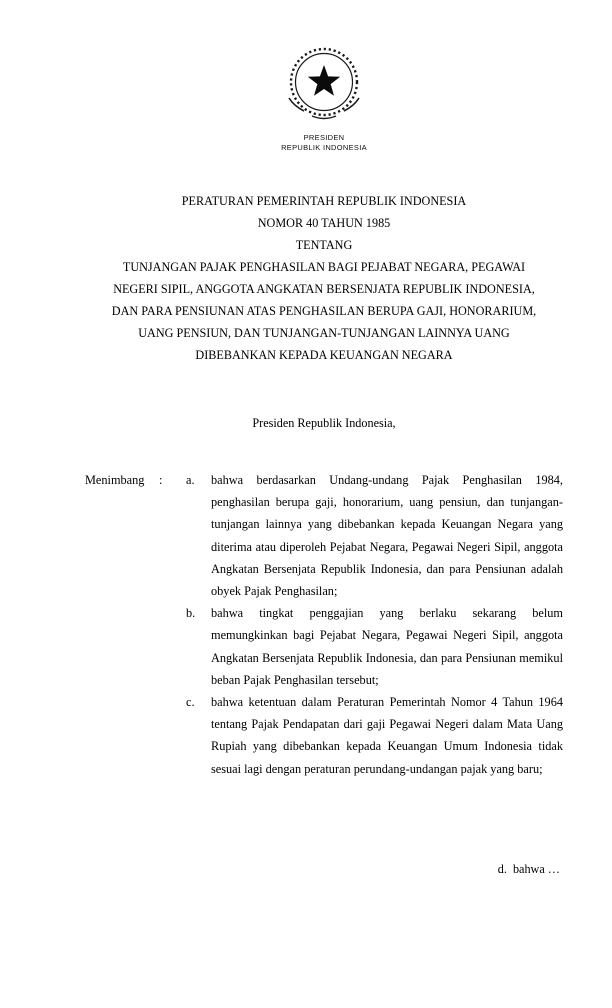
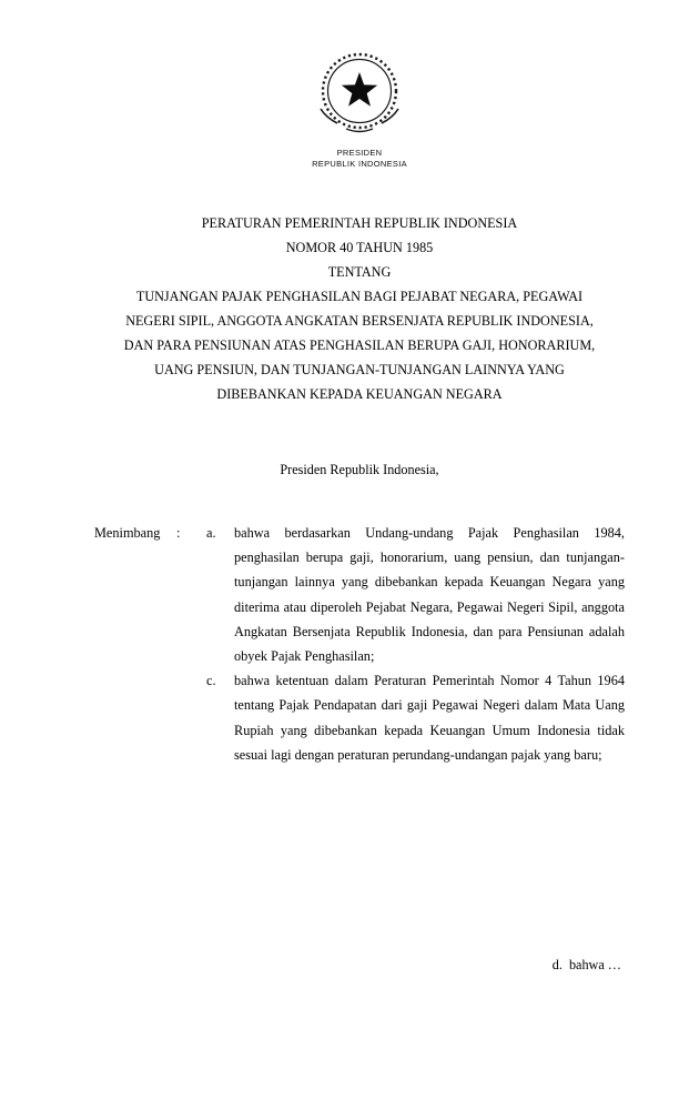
  PRESIDEN
  REPUBLIK INDONESIA
  PERATURAN PEMERINTAH REPUBLIK INDONESIA
  NOMOR 40 TAHUN 1985
  TENTANG
  TUNJANGAN PAJAK PENGHASILAN BAGI PEJABAT NEGARA, PEGAWAI
  NEGERI SIPIL, ANGGOTA ANGKATAN BERSENJATA REPUBLIK INDONESIA,
  DAN PARA PENSIUNAN ATAS PENGHASILAN BERUPA GAJI, HONORARIUM,
- UANG PENSIUN, DAN TUNJANGAN-TUNJANGAN LAINNYA UANG
+ UANG PENSIUN, DAN TUNJANGAN-TUNJANGAN LAINNYA YANG
  DIBEBANKAN KEPADA KEUANGAN NEGARA
  Presiden Republik Indonesia,
  Menimbang
  :
  a.
  bahwa berdasarkan Undang-undang Pajak Penghasilan 1984, penghasilan berupa gaji, honorarium, uang pensiun, dan tunjangan-tunjangan lainnya yang dibebankan kepada Keuangan Negara yang diterima atau diperoleh Pejabat Negara, Pegawai Negeri Sipil, anggota Angkatan Bersenjata Republik Indonesia, dan para Pensiunan adalah obyek Pajak Penghasilan;
- b.
- bahwa tingkat penggajian yang berlaku sekarang belum memungkinkan bagi Pejabat Negara, Pegawai Negeri Sipil, anggota Angkatan Bersenjata Republik Indonesia, dan para Pensiunan memikul beban Pajak Penghasilan tersebut;
  c.
  bahwa ketentuan dalam Peraturan Pemerintah Nomor 4 Tahun 1964 tentang Pajak Pendapatan dari gaji Pegawai Negeri dalam Mata Uang Rupiah yang dibebankan kepada Keuangan Umum Indonesia tidak sesuai lagi dengan peraturan perundang-undangan pajak yang baru;
  d. bahwa …
